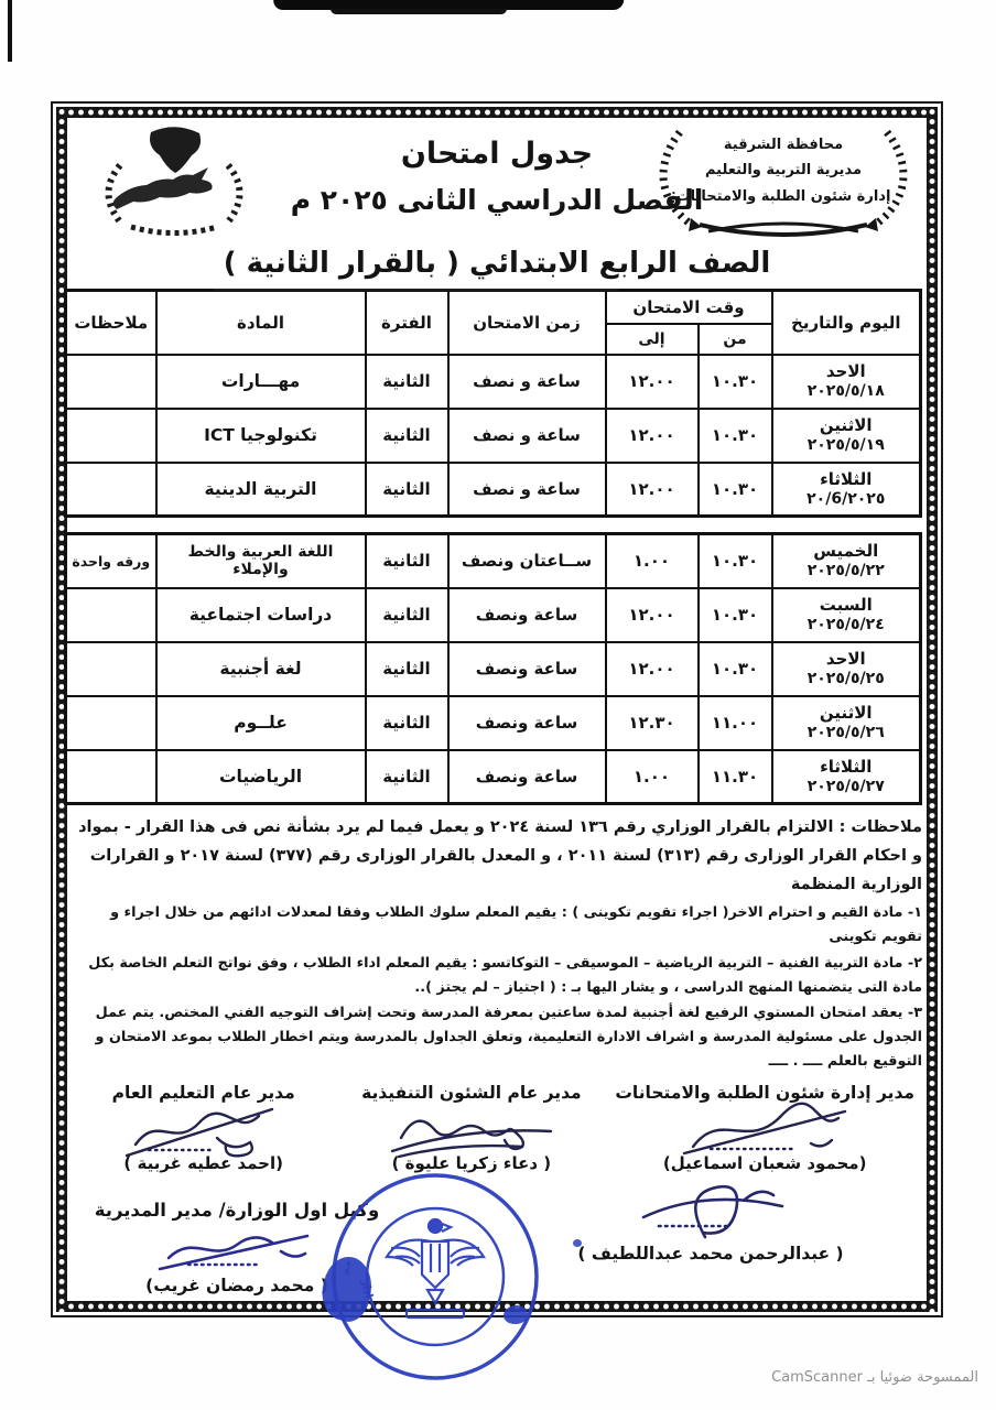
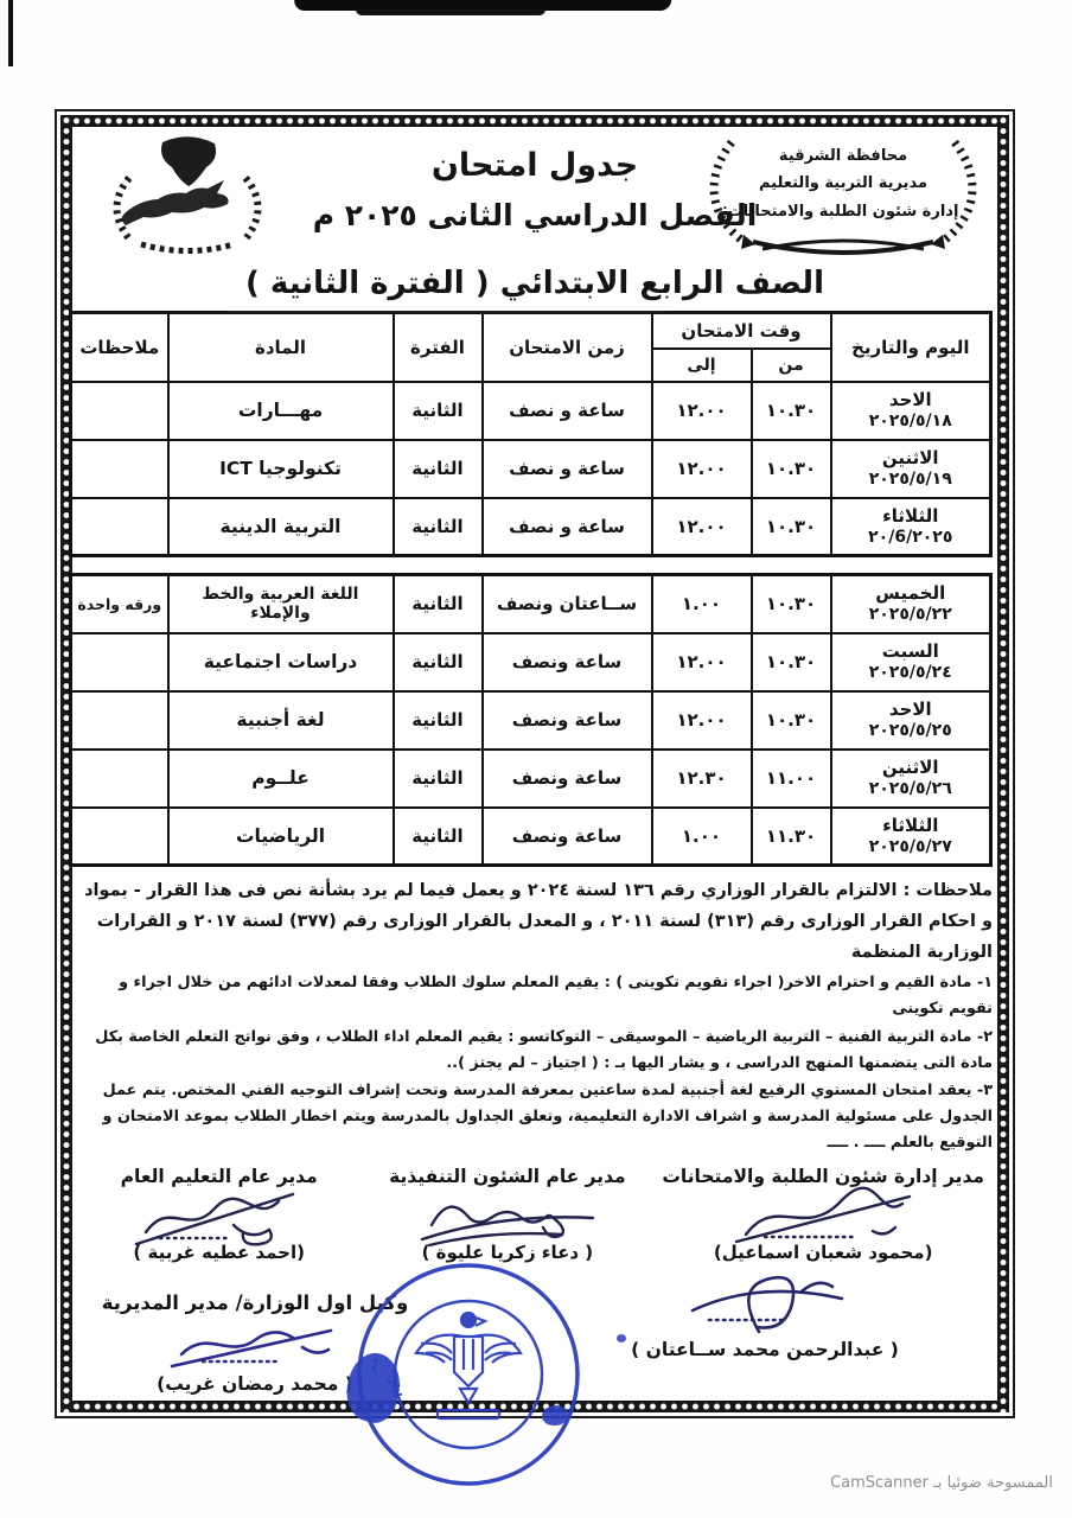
  جدول امتحان
  الصل الدراسي الثانى ٢٠٢٥ م
  محافظة الشرقية
  مديرية التربية والتعليم
  إدارة شئون الطلبة والامتحانات
- الصف الرابع الابتدائي ( بالقرار الثانية )
+ الصف الرابع الابتدائي ( الفترة الثانية )
  اليوم والتاريخ	وقت الامتحان	زمن الامتحان	الفترة	المادة	ملاحظات
  من	إلى
  الاحد ٢٠٢٥/٥/١٨	١٠.٣٠	١٢.٠٠	ساعة و نصف	الثانية	مهـــارات
  الاثنين ٢٠٢٥/٥/١٩	١٠.٣٠	١٢.٠٠	ساعة و نصف	الثانية	تكنولوجيا ICT
  الثلاثاء ٢٠٢٥/6/٢٠	١٠.٣٠	١٢.٠٠	ساعة و نصف	الثانية	التربية الدينية
  الخميس ٢٠٢٥/٥/٢٢	١٠.٣٠	١.٠٠	ســاعتان ونصف	الثانية	اللغة العربية والخط والإملاء	ورقه واحدة
  السبت ٢٠٢٥/٥/٢٤	١٠.٣٠	١٢.٠٠	ساعة ونصف	الثانية	دراسات اجتماعية
  الاحد ٢٠٢٥/٥/٢٥	١٠.٣٠	١٢.٠٠	ساعة ونصف	الثانية	لغة أجنبية
  الاثنين ٢٠٢٥/٥/٢٦	١١.٠٠	١٢.٣٠	ساعة ونصف	الثانية	علــوم
  الثلاثاء ٢٠٢٥/٥/٢٧	١١.٣٠	١.٠٠	ساعة ونصف	الثانية	الرياضيات
  ملاحظات : الالتزام بالقرار الوزاري رقم ١٣٦ لسنة ٢٠٢٤ و يعمل فيما لم يرد بشأنة نص فى هذا القرار - بمواد و احكام القرار الوزارى رقم (٣١٣) لسنة ٢٠١١ ، و المعدل بالقرار الوزارى رقم (٣٧٧) لسنة ٢٠١٧ و القرارات الوزارية المنظمة
  ١- مادة القيم و احترام الاخر( اجراء تقويم تكوينى ) : يقيم المعلم سلوك الطلاب وفقا لمعدلات ادائهم من خلال اجراء و تقويم تكوينى
  ٢- مادة التربية الفنية – التربية الرياضية – الموسيقى – التوكاتسو : يقيم المعلم اداء الطلاب ، وفق نواتج التعلم الخاصة بكل مادة التى يتضمنها المنهج الدراسى ، و يشار اليها بـ : ( اجتياز – لم يجتز )..
  ٣- يعقد امتحان المستوي الرفيع لغة أجنبية لمدة ساعتين بمعرفة المدرسة وتحت إشراف التوجيه الفني المختص. يتم عمل الجدول على مسئولية المدرسة و اشراف الادارة التعليمية، وتعلق الجداول بالمدرسة ويتم اخطار الطلاب بموعد الامتحان و التوقيع بالعلم ــــ . ــــ
  مدير إدارة شئون الطلبة والامتحانات
  (محمود شعبان اسماعيل)
  مدير عام الشئون التنفيذية
  ( دعاء زكريا عليوة )
  مدير عام التعليم العام
  (احمد عطيه غربية )
- ( عبدالرحمن محمد عبداللطيف )
+ ( عبدالرحمن محمد ســاعتان )
  وكيل اول الوزارة/ مدير المديرية
  محمد رمضان غريب)
  الممسوحة ضوئيا بـ CamScanner
